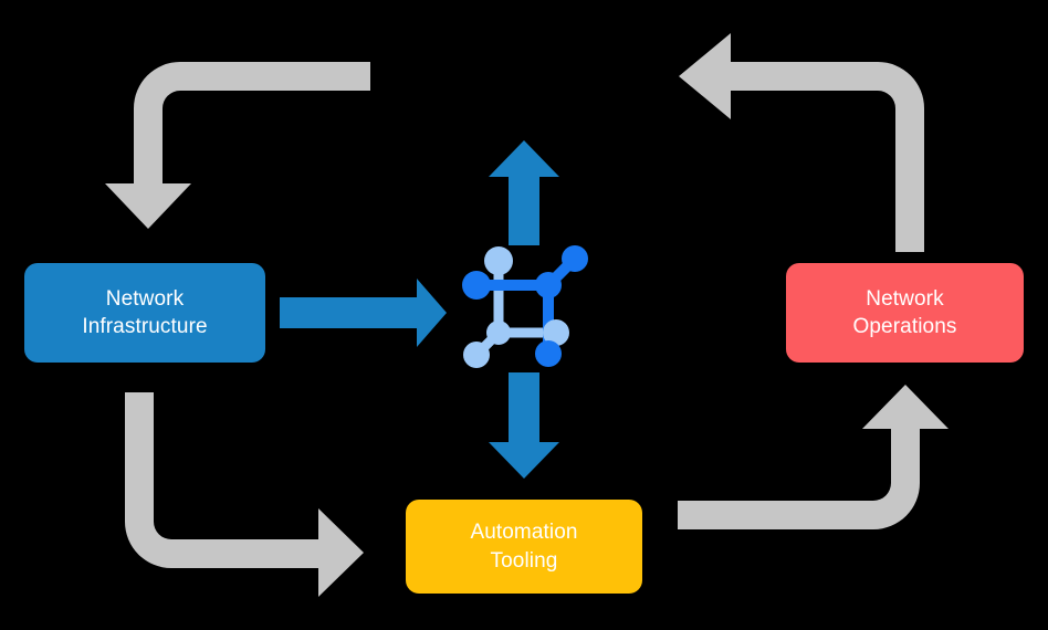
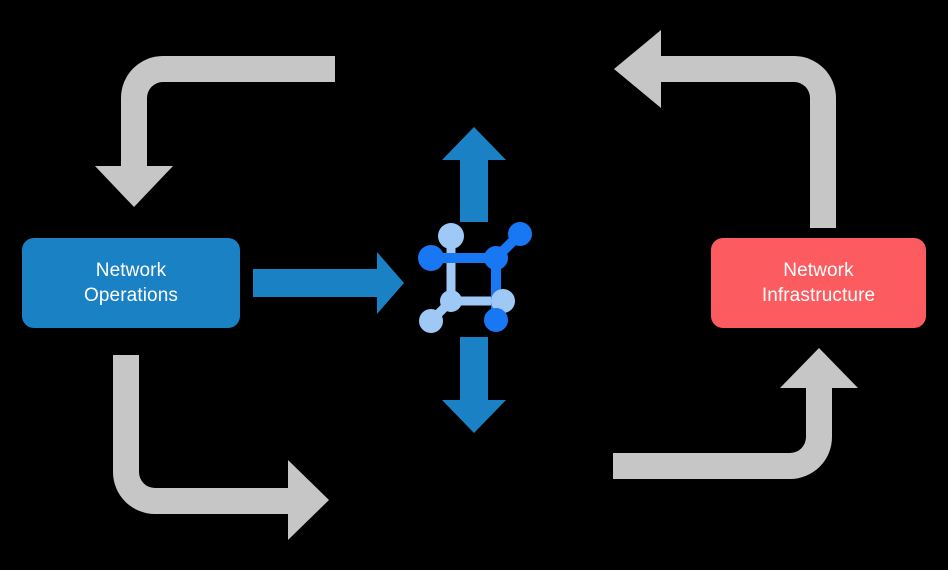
  Network
- Infrastructure
+ Operations
  Network
- Operations
+ Infrastructure
- Automation
- Tooling
